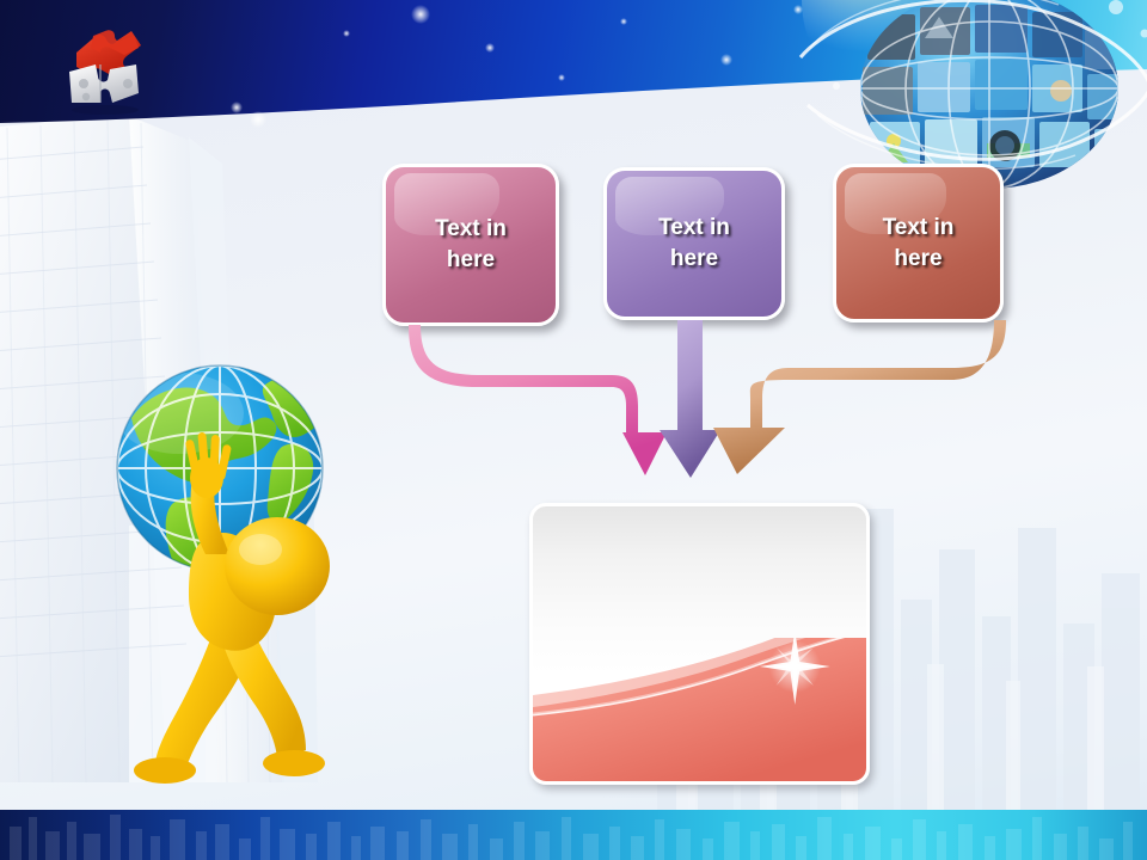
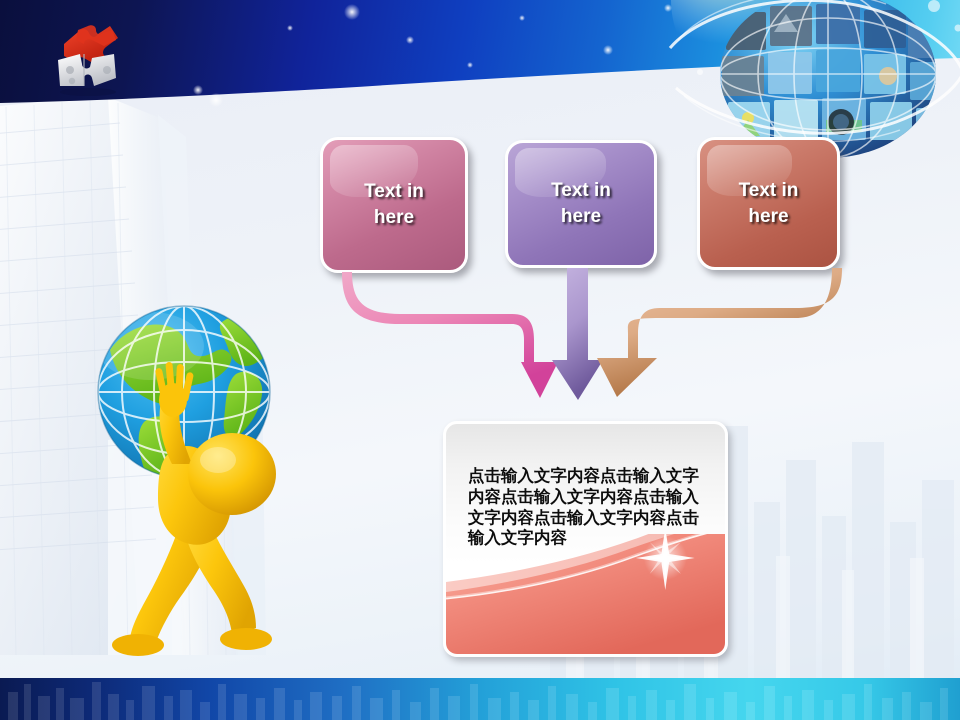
  Text in
  here
  Text in
  here
  Text in
  here
+ 点击输入文字内容点击输入文字内容点击输入文字内容点击输入文字内容点击输入文字内容点击输入文字内容
